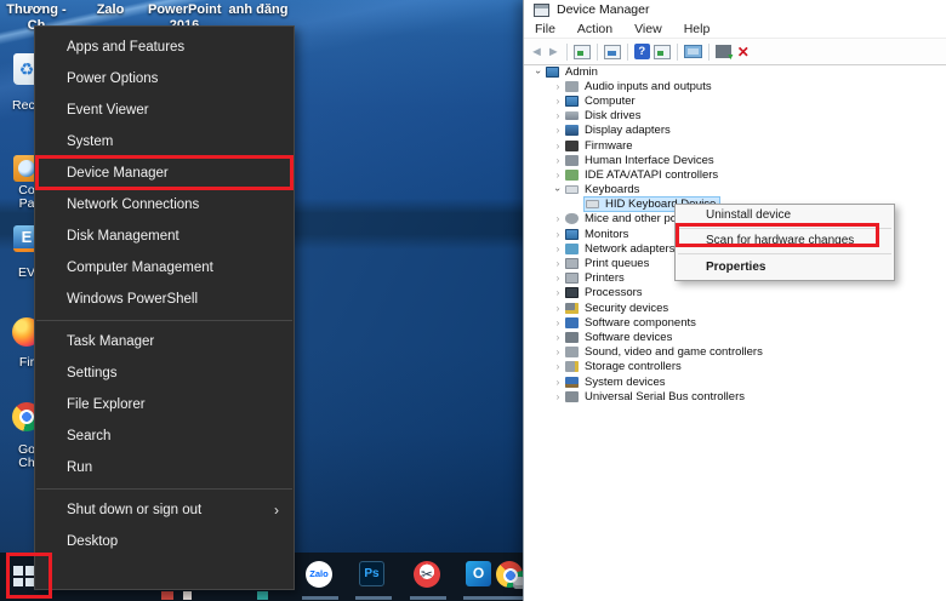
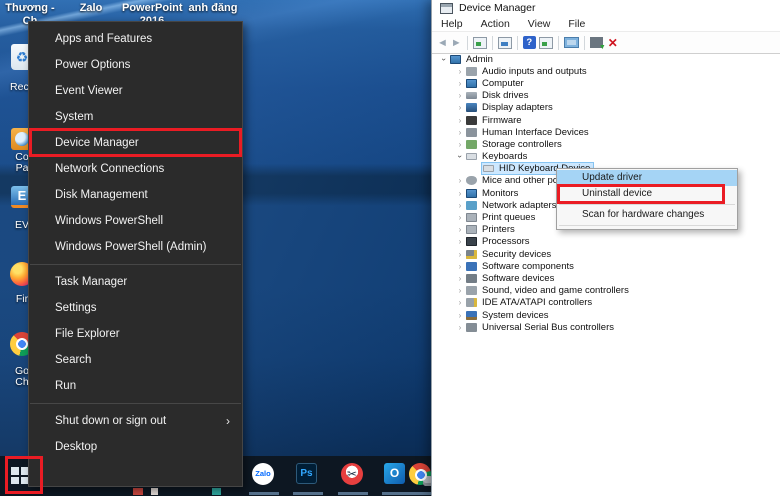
  Thương -
  Zalo
  PowerPoint
  anh đăng
  ♻
  Rec
  Co
  Pa
  E
  EV
  Fir
  Go
  Ch
  Zalo
  Ps
  ✂
  O
  Apps and Features
  Power Options
  Event Viewer
  System
  Device Manager
  Network Connections
  Disk Management
- Computer Management
  Windows PowerShell
+ Windows PowerShell (Admin)
  Task Manager
  Settings
  File Explorer
  Search
  Run
  Shut down or sign out
  ›
  Desktop
  Device Manager
- File
+ Help
  Action
  View
- Help
+ File
  ◄
  ►
  ?
  ✕
  Admin
  ›
  Audio inputs and outputs
  ›
  Computer
  ›
  Disk drives
  ›
  Display adapters
  ›
  Firmware
  ›
  Human Interface Devices
  ›
- IDE ATA/ATAPI controllers
+ Storage controllers
  Keyboards
  ›
  ›
  Monitors
  ›
  Network adapters
  ›
  Print queues
  ›
  Printers
  ›
  Processors
  ›
  Security devices
  ›
  Software components
  ›
  Software devices
  ›
  Sound, video and game controllers
  ›
- Storage controllers
+ IDE ATA/ATAPI controllers
  ›
  System devices
  ›
  Universal Serial Bus controllers
+ Update driver
  Uninstall device
  Scan for hardware changes
- Properties
